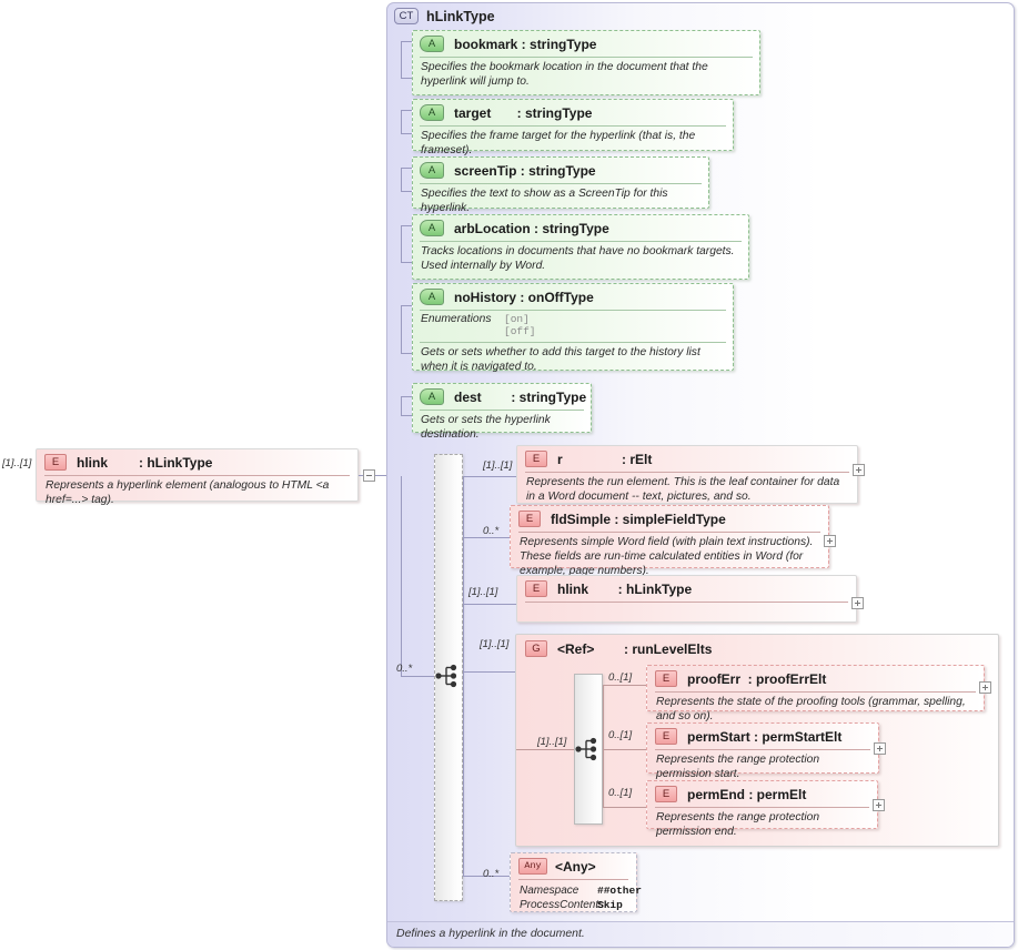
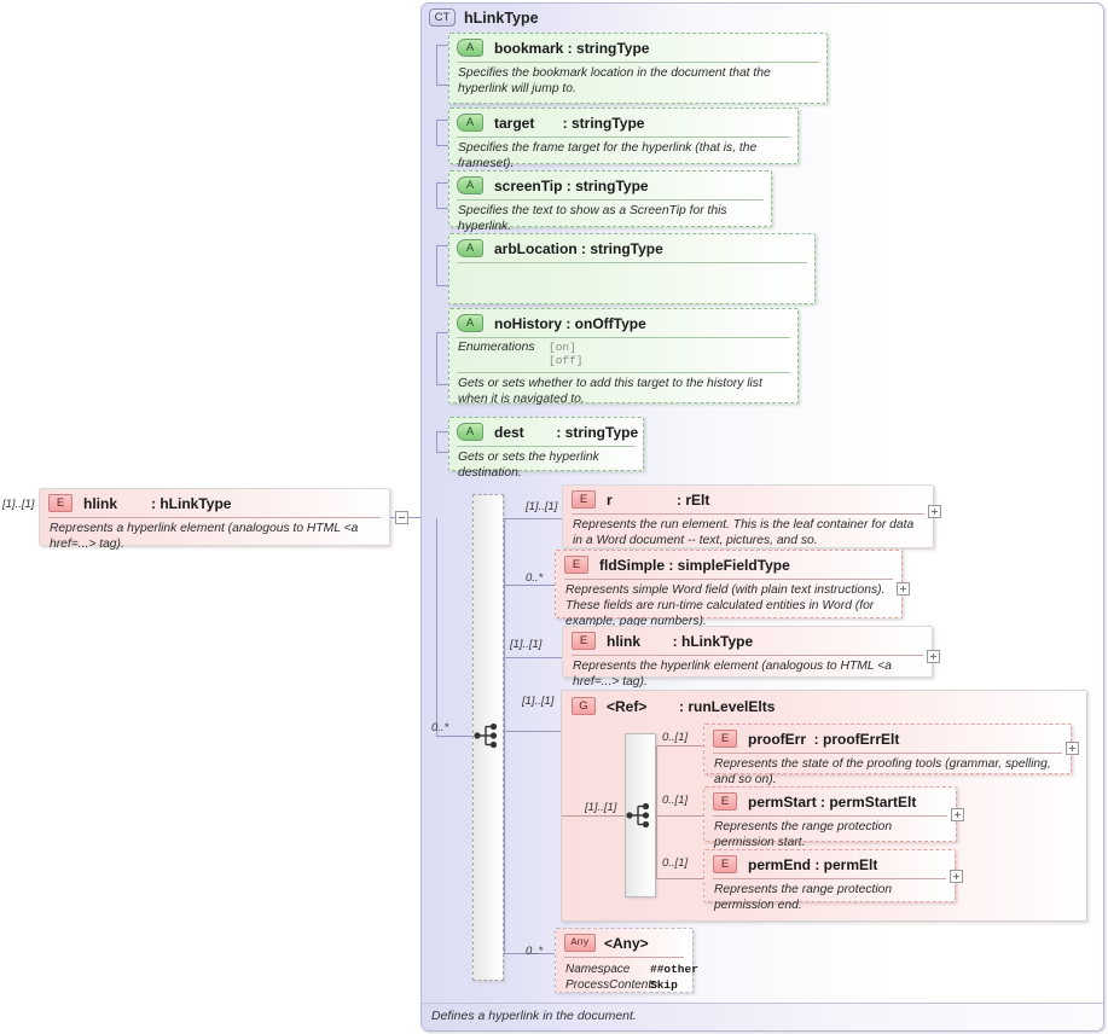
  [1]..[1]
  E
  hlink : hLinkType
  Represents a hyperlink element (analogous to HTML <a href=...> tag).
  CT
  hLinkType
  A
  bookmark : stringType
  Specifies the bookmark location in the document that the hyperlink will jump to.
  A
  target : stringType
  Specifies the frame target for the hyperlink (that is, the frameset).
  A
  screenTip : stringType
  Specifies the text to show as a ScreenTip for this hyperlink.
  A
  arbLocation : stringType
- Tracks locations in documents that have no bookmark targets. Used internally by Word.
  A
  noHistory : onOffType
  Enumerations
  [on]
  [off]
  Gets or sets whether to add this target to the history list when it is navigated to.
  A
  dest : stringType
  Gets or sets the hyperlink destination.
  0..*
  [1]..[1]
  E
  r : rElt
  Represents the run element. This is the leaf container for data in a Word document -- text, pictures, and so.
  0..*
  E
  fldSimple : simpleFieldType
  Represents simple Word field (with plain text instructions). These fields are run-time calculated entities in Word (for example, page numbers).
  [1]..[1]
  E
  hlink : hLinkType
+ Represents the hyperlink element (analogous to HTML <a href=...> tag).
  [1]..[1]
  G
  <Ref> : runLevelElts
  [1]..[1]
  0..[1]
  E
  proofErr : proofErrElt
  Represents the state of the proofing tools (grammar, spelling, and so on).
  0..[1]
  E
  permStart : permStartElt
  Represents the range protection permission start.
  0..[1]
  E
  permEnd : permElt
  Represents the range protection permission end.
  0..*
  Any
  <Any>
  Namespace
  ProcessContents
  ##other
  Skip
  Defines a hyperlink in the document.
